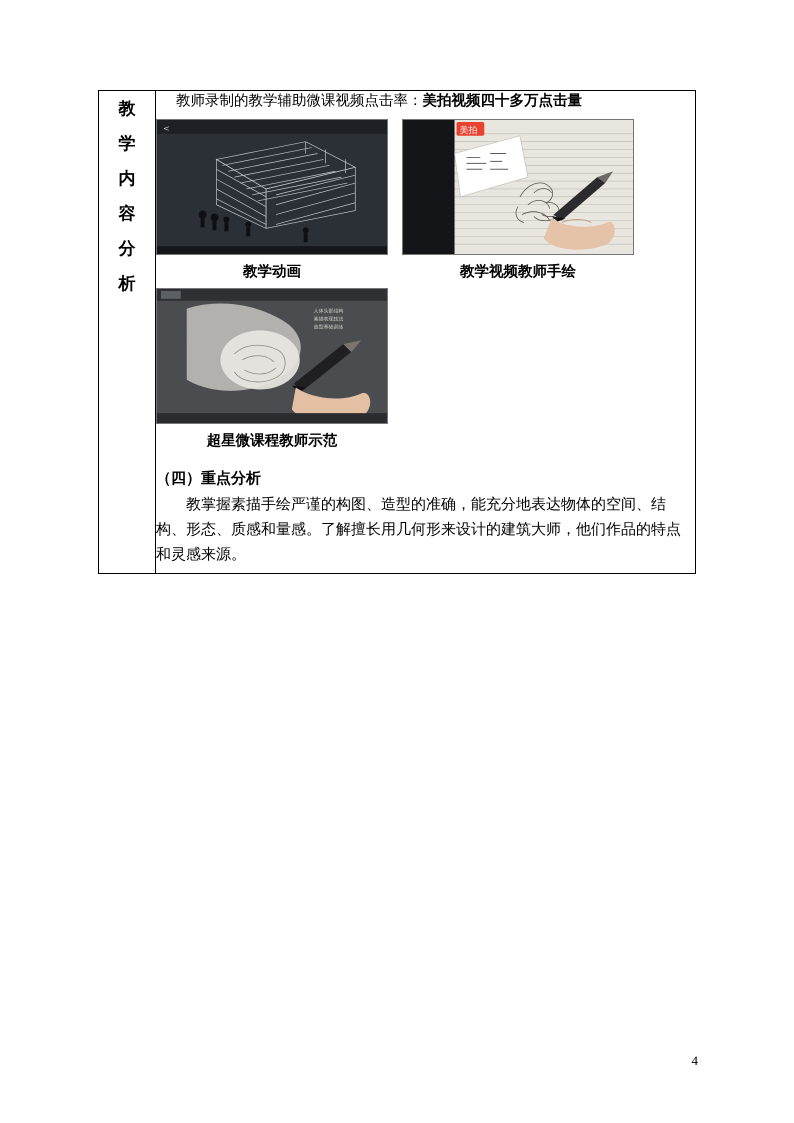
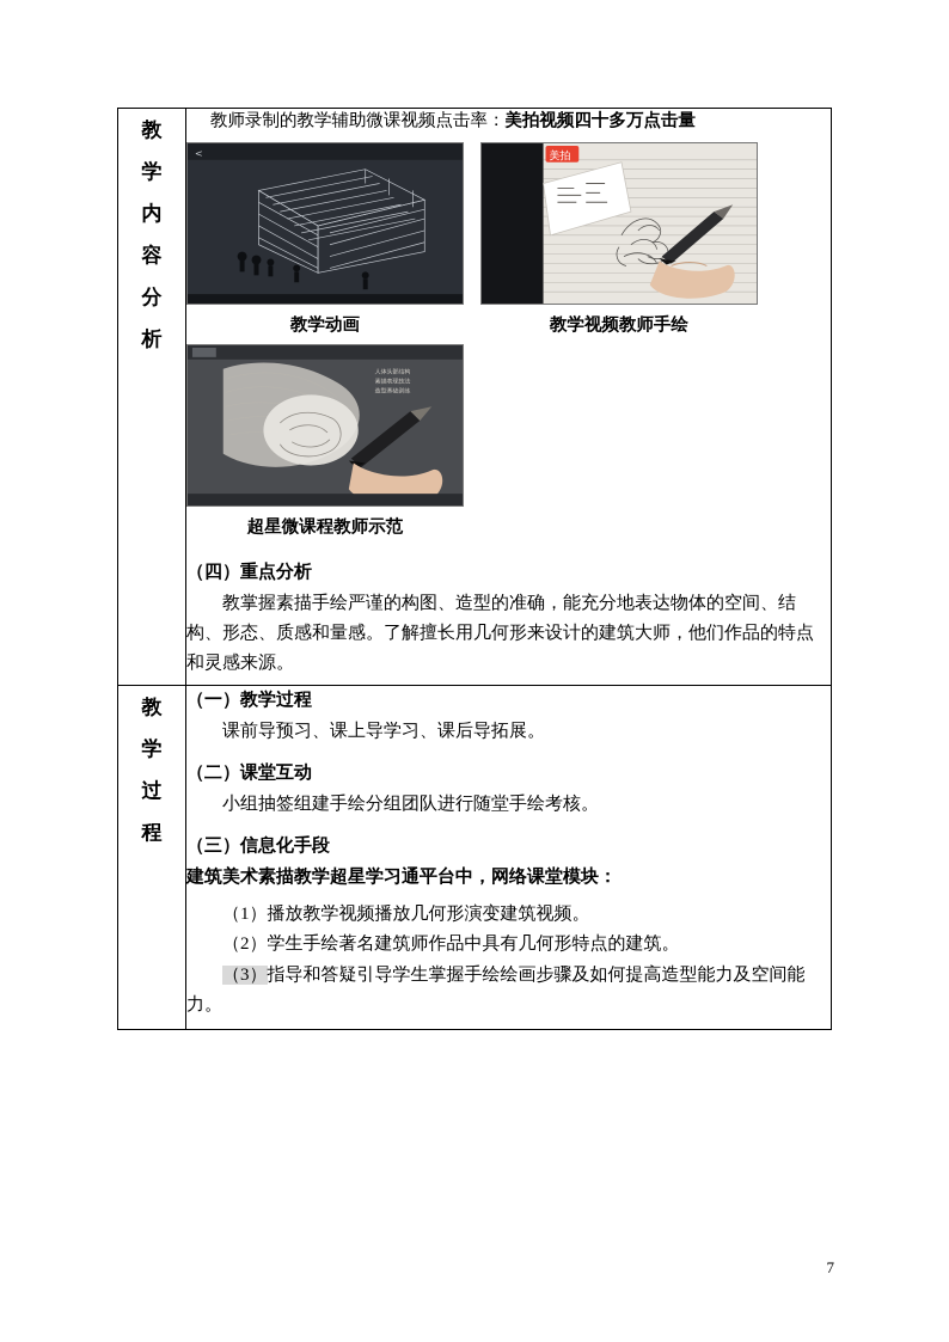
  教 学 内 容 分 析	教师录制的教学辅助微课视频点击率：美拍视频四十多万点击量 < 教学动画 美拍 教学视频教师手绘 超星微课程教师示范 （四）重点分析 教掌握素描手绘严谨的构图、造型的准确，能充分地表达物体的空间、结构、形态、质感和量感。了解擅长用几何形来设计的建筑大师，他们作品的特点和灵感来源。
+ 教 学 过 程	（一）教学过程 课前导预习、课上导学习、课后导拓展。 （二）课堂互动 小组抽签组建手绘分组团队进行随堂手绘考核。 （三）信息化手段 建筑美术素描教学超星学习通平台中，网络课堂模块： （1）播放教学视频播放几何形演变建筑视频。 （2）学生手绘著名建筑师作品中具有几何形特点的建筑。 （3）指导和答疑引导学生掌握手绘绘画步骤及如何提高造型能力及空间能力。
- 4
+ 7
